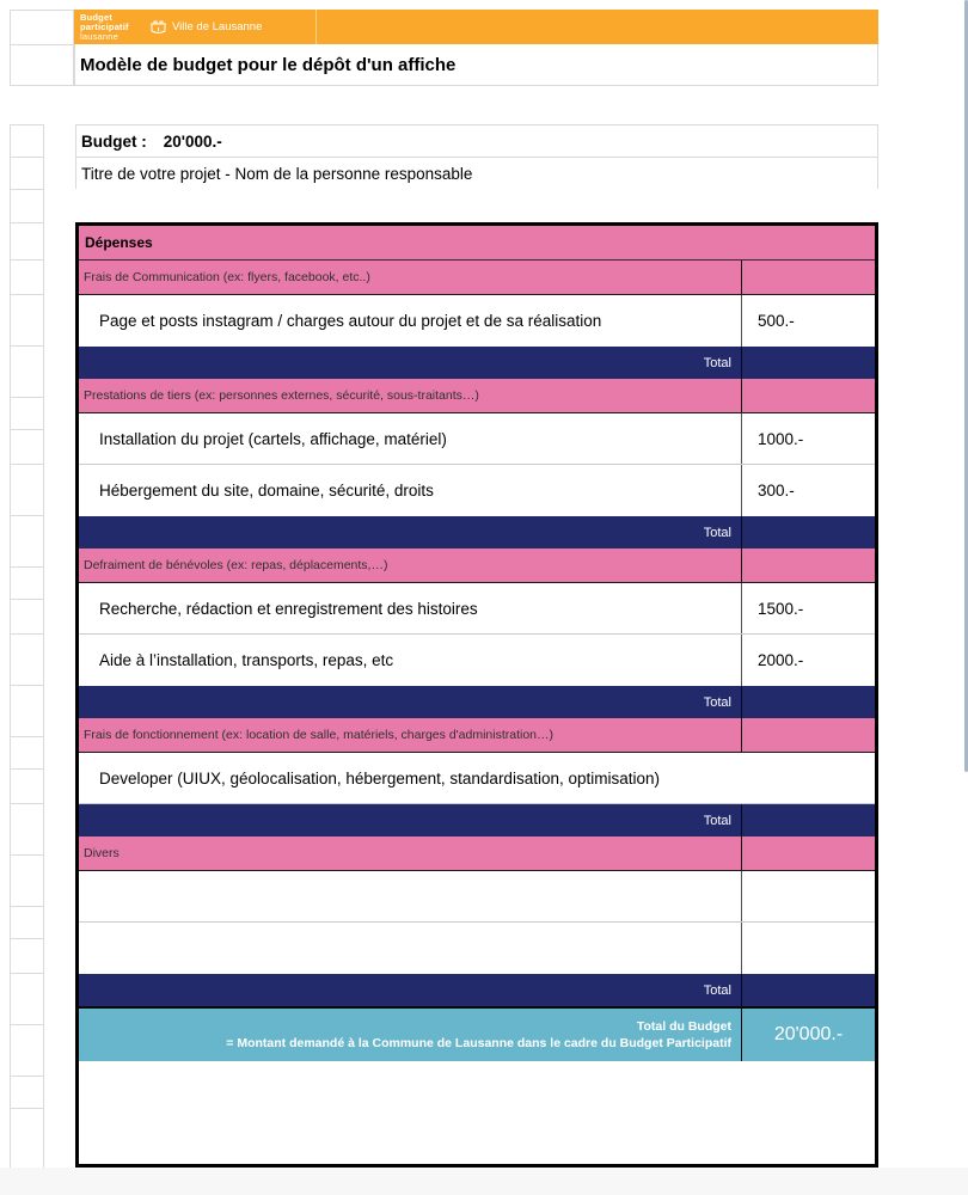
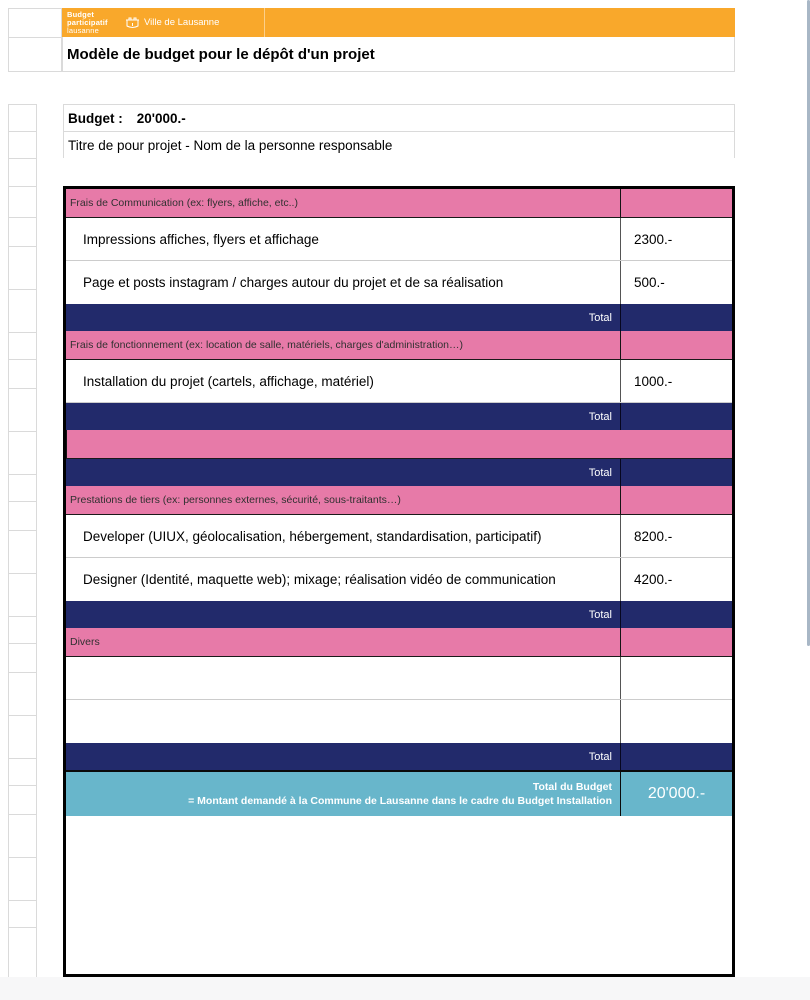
  Budget
  participatif
  lausanne
  Ville de Lausanne
- Modèle de budget pour le dépôt d'un affiche
+ Modèle de budget pour le dépôt d'un projet
  Budget :
  20'000.-
- Titre de votre projet - Nom de la personne responsable
+ Titre de pour projet - Nom de la personne responsable
- Dépenses
- Frais de Communication (ex: flyers, facebook, etc..)
+ Frais de Communication (ex: flyers, affiche, etc..)
+ Impressions affiches, flyers et affichage
+ 2300.-
  Page et posts instagram / charges autour du projet et de sa réalisation
  500.-
  Total
- Prestations de tiers (ex: personnes externes, sécurité, sous-traitants…)
+ Frais de fonctionnement (ex: location de salle, matériels, charges d'administration…)
  Installation du projet (cartels, affichage, matériel)
  1000.-
- Hébergement du site, domaine, sécurité, droits
- 300.-
  Total
- Defraiment de bénévoles (ex: repas, déplacements,…)
- Recherche, rédaction et enregistrement des histoires
- 1500.-
- Aide à l’installation, transports, repas, etc
- 2000.-
  Total
- Frais de fonctionnement (ex: location de salle, matériels, charges d'administration…)
+ Prestations de tiers (ex: personnes externes, sécurité, sous-traitants…)
- Developer (UIUX, géolocalisation, hébergement, standardisation, optimisation)
+ Developer (UIUX, géolocalisation, hébergement, standardisation, participatif)
+ 8200.-
+ Designer (Identité, maquette web); mixage; réalisation vidéo de communication
+ 4200.-
  Total
  Divers
  Total
  Total du Budget
- = Montant demandé à la Commune de Lausanne dans le cadre du Budget Participatif
+ = Montant demandé à la Commune de Lausanne dans le cadre du Budget Installation
  20'000.-
